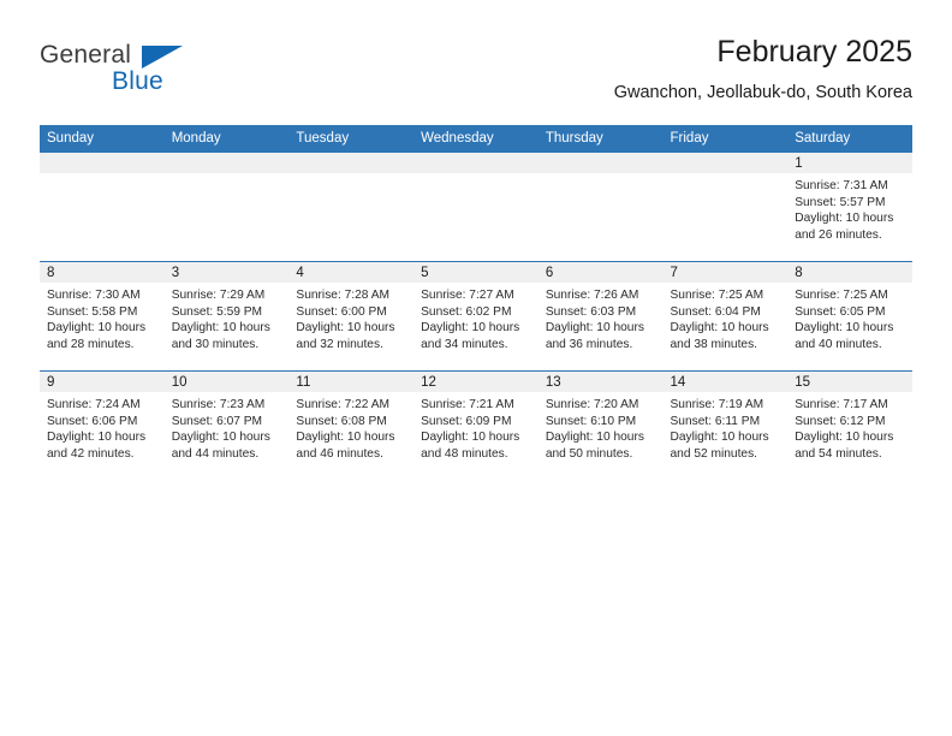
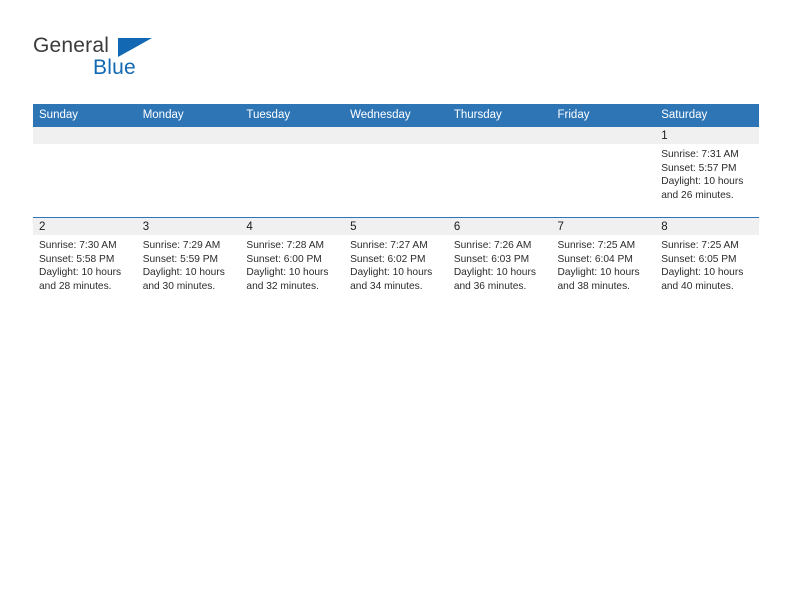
  General
  Blue
- February 2025
- Gwanchon, Jeollabuk-do, South Korea
  Sunday	Monday	Tuesday	Wednesday	Thursday	Friday	Saturday
  						1Sunrise: 7:31 AMSunset: 5:57 PMDaylight: 10 hoursand 26 minutes.
- 8Sunrise: 7:30 AMSunset: 5:58 PMDaylight: 10 hoursand 28 minutes.	3Sunrise: 7:29 AMSunset: 5:59 PMDaylight: 10 hoursand 30 minutes.	4Sunrise: 7:28 AMSunset: 6:00 PMDaylight: 10 hoursand 32 minutes.	5Sunrise: 7:27 AMSunset: 6:02 PMDaylight: 10 hoursand 34 minutes.	6Sunrise: 7:26 AMSunset: 6:03 PMDaylight: 10 hoursand 36 minutes.	7Sunrise: 7:25 AMSunset: 6:04 PMDaylight: 10 hoursand 38 minutes.	8Sunrise: 7:25 AMSunset: 6:05 PMDaylight: 10 hoursand 40 minutes.
+ 2Sunrise: 7:30 AMSunset: 5:58 PMDaylight: 10 hoursand 28 minutes.	3Sunrise: 7:29 AMSunset: 5:59 PMDaylight: 10 hoursand 30 minutes.	4Sunrise: 7:28 AMSunset: 6:00 PMDaylight: 10 hoursand 32 minutes.	5Sunrise: 7:27 AMSunset: 6:02 PMDaylight: 10 hoursand 34 minutes.	6Sunrise: 7:26 AMSunset: 6:03 PMDaylight: 10 hoursand 36 minutes.	7Sunrise: 7:25 AMSunset: 6:04 PMDaylight: 10 hoursand 38 minutes.	8Sunrise: 7:25 AMSunset: 6:05 PMDaylight: 10 hoursand 40 minutes.
- 9Sunrise: 7:24 AMSunset: 6:06 PMDaylight: 10 hoursand 42 minutes.	10Sunrise: 7:23 AMSunset: 6:07 PMDaylight: 10 hoursand 44 minutes.	11Sunrise: 7:22 AMSunset: 6:08 PMDaylight: 10 hoursand 46 minutes.	12Sunrise: 7:21 AMSunset: 6:09 PMDaylight: 10 hoursand 48 minutes.	13Sunrise: 7:20 AMSunset: 6:10 PMDaylight: 10 hoursand 50 minutes.	14Sunrise: 7:19 AMSunset: 6:11 PMDaylight: 10 hoursand 52 minutes.	15Sunrise: 7:17 AMSunset: 6:12 PMDaylight: 10 hoursand 54 minutes.
